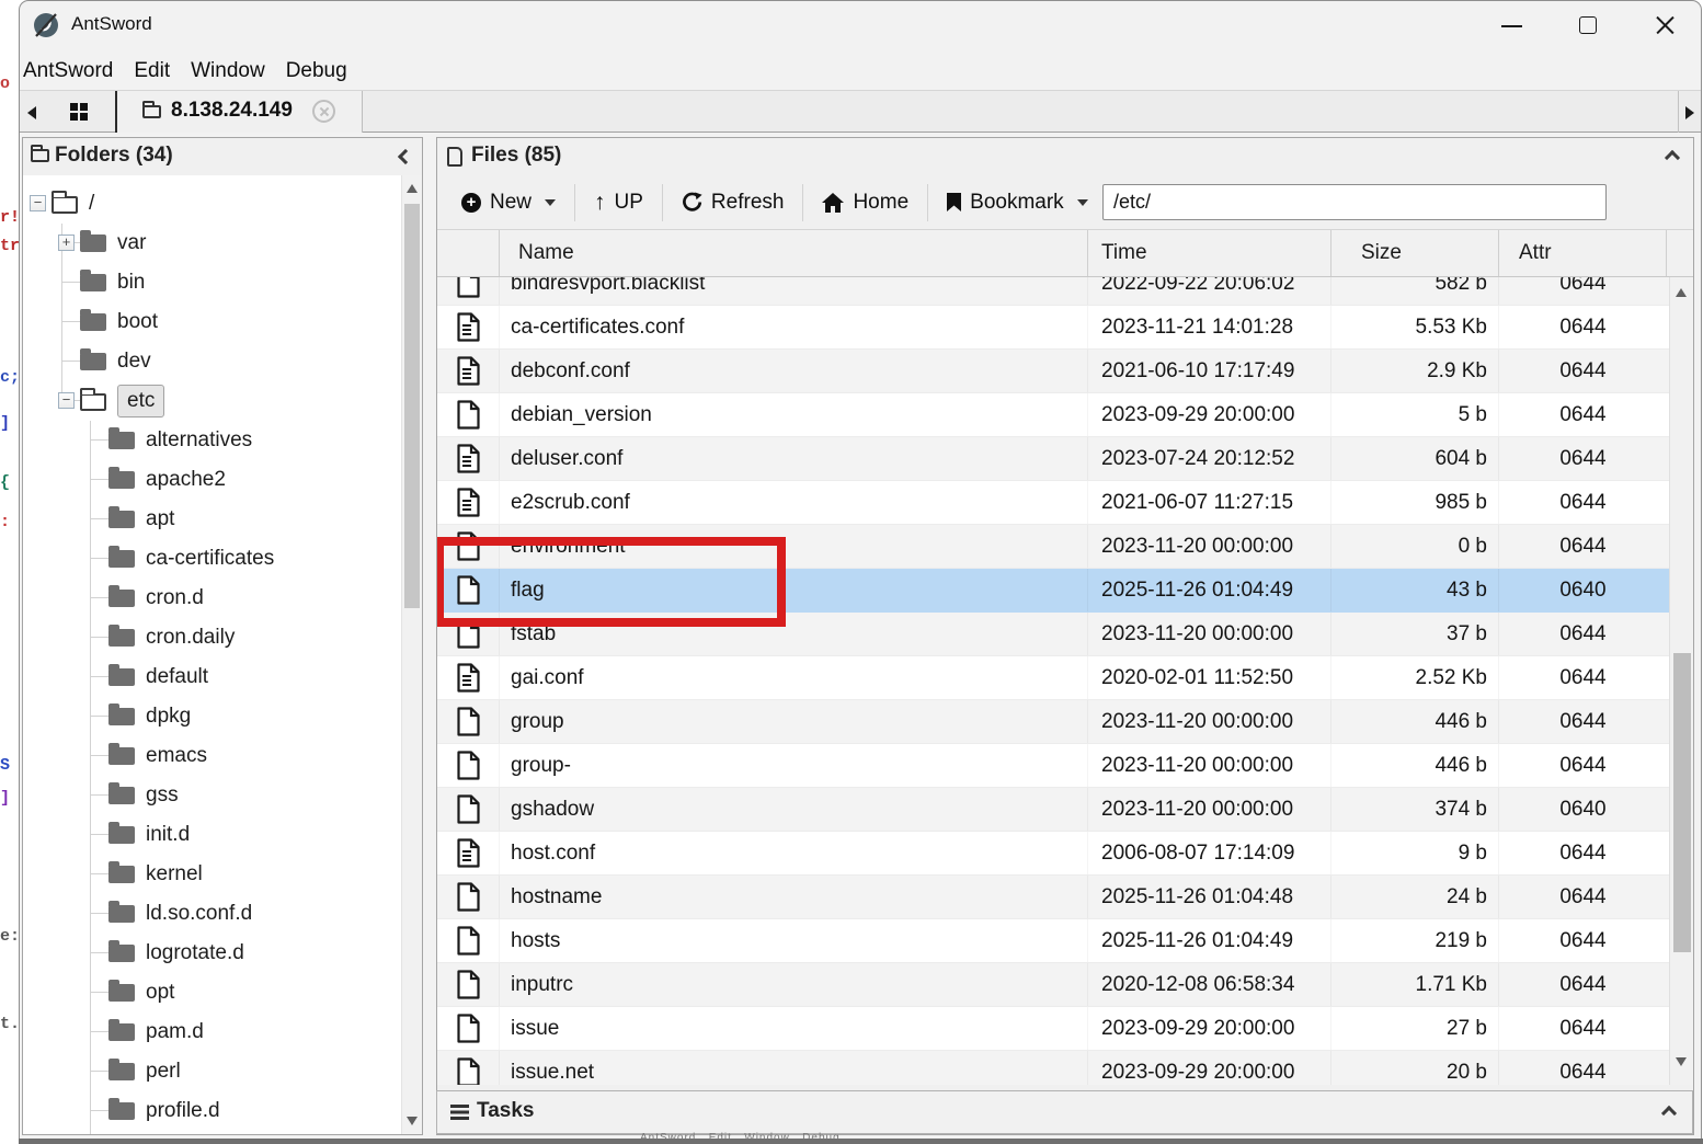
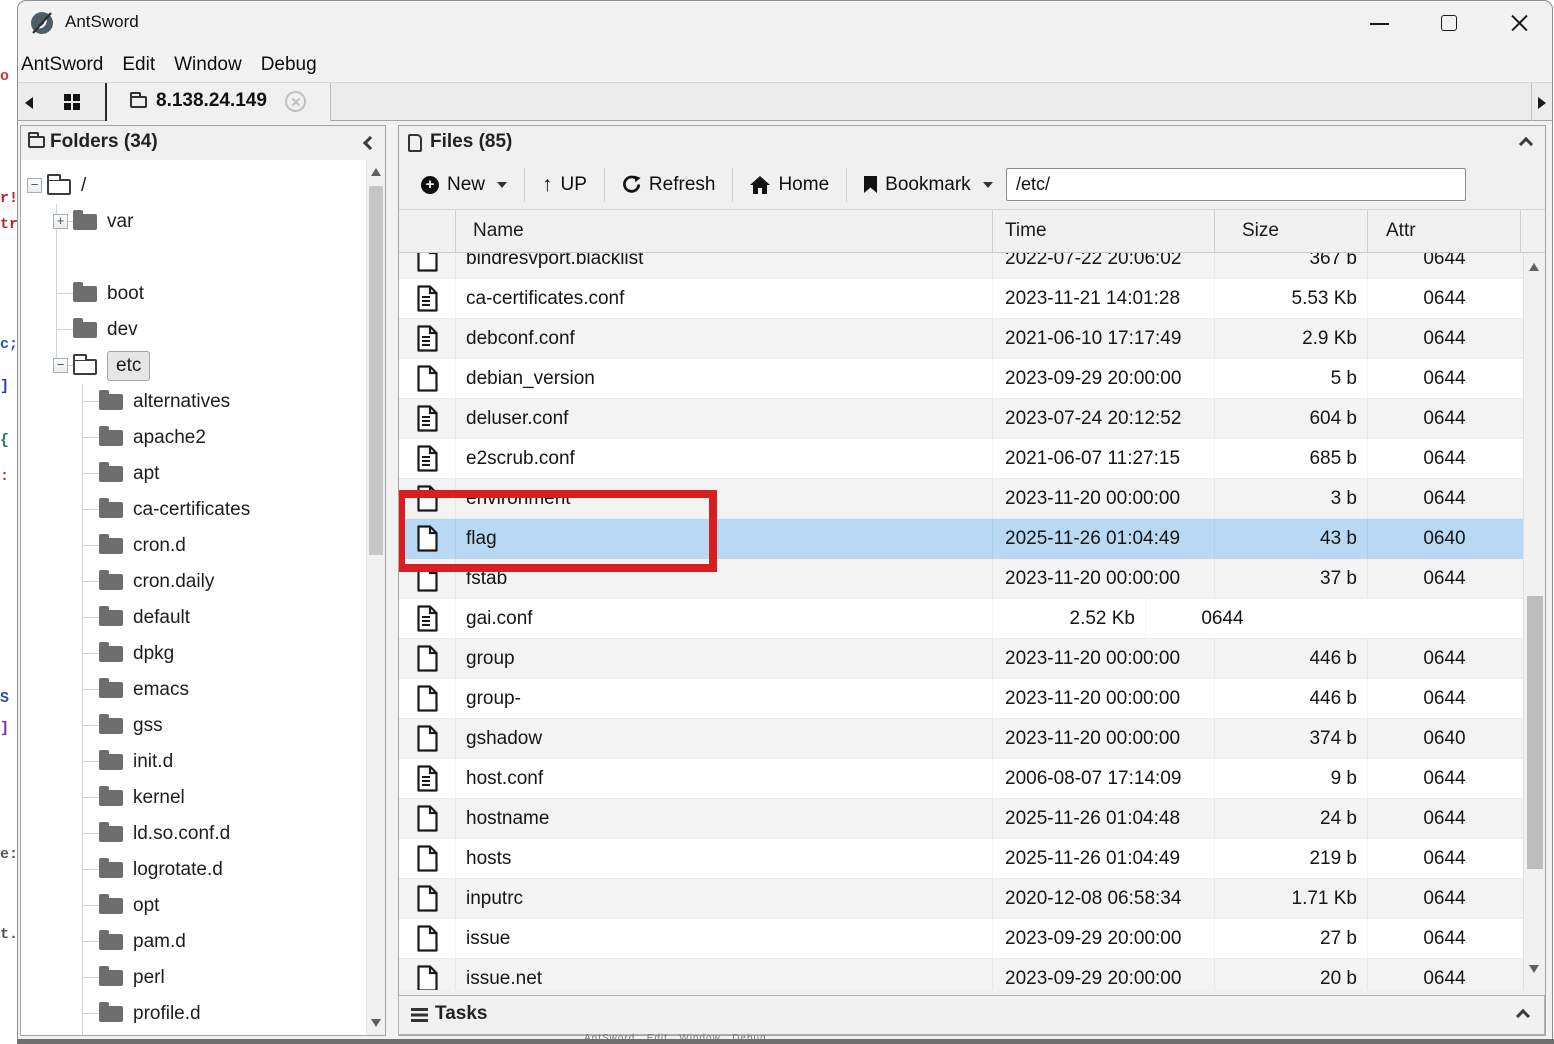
  o
  r!
  tr
  c;
  ]
  {
  :
  S
  ]
  e:
  t.
  AntSword
  AntSword
  Edit
  Window
  Debug
  8.138.24.149
  Folders (34)
  −
  /
  +
  var
- bin
  boot
  dev
  −
  etc
  alternatives
  apache2
  apt
  ca-certificates
  cron.d
  cron.daily
  default
  dpkg
  emacs
  gss
  init.d
  kernel
  ld.so.conf.d
  logrotate.d
  opt
  pam.d
  perl
  profile.d
  Files (85)
  +
  New
  ↑
  UP
  Refresh
  Home
  Bookmark
  /etc/
  Name
  Time
  Size
  Attr
  bindresvport.blacklist
- 2022-09-22 20:06:02
+ 2022-07-22 20:06:02
- 582 b
+ 367 b
  0644
  ca-certificates.conf
  2023-11-21 14:01:28
  5.53 Kb
  0644
  debconf.conf
  2021-06-10 17:17:49
  2.9 Kb
  0644
  debian_version
  2023-09-29 20:00:00
  5 b
  0644
  deluser.conf
  2023-07-24 20:12:52
  604 b
  0644
  e2scrub.conf
  2021-06-07 11:27:15
- 985 b
+ 685 b
  0644
  environment
  2023-11-20 00:00:00
- 0 b
+ 3 b
  0644
  flag
  2025-11-26 01:04:49
  43 b
  0640
  fstab
  2023-11-20 00:00:00
  37 b
  0644
  gai.conf
- 2020-02-01 11:52:50
  2.52 Kb
  0644
  group
  2023-11-20 00:00:00
  446 b
  0644
  group-
  2023-11-20 00:00:00
  446 b
  0644
  gshadow
  2023-11-20 00:00:00
  374 b
  0640
  host.conf
  2006-08-07 17:14:09
  9 b
  0644
  hostname
  2025-11-26 01:04:48
  24 b
  0644
  hosts
  2025-11-26 01:04:49
  219 b
  0644
  inputrc
  2020-12-08 06:58:34
  1.71 Kb
  0644
  issue
  2023-09-29 20:00:00
  27 b
  0644
  issue.net
  2023-09-29 20:00:00
  20 b
  0644
  Tasks
